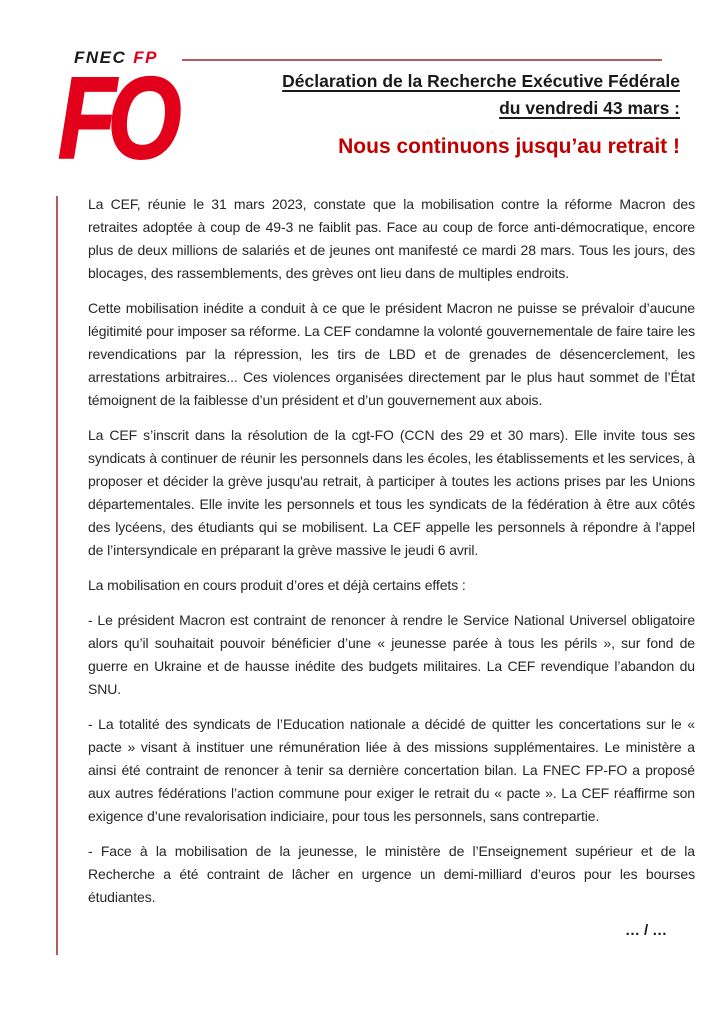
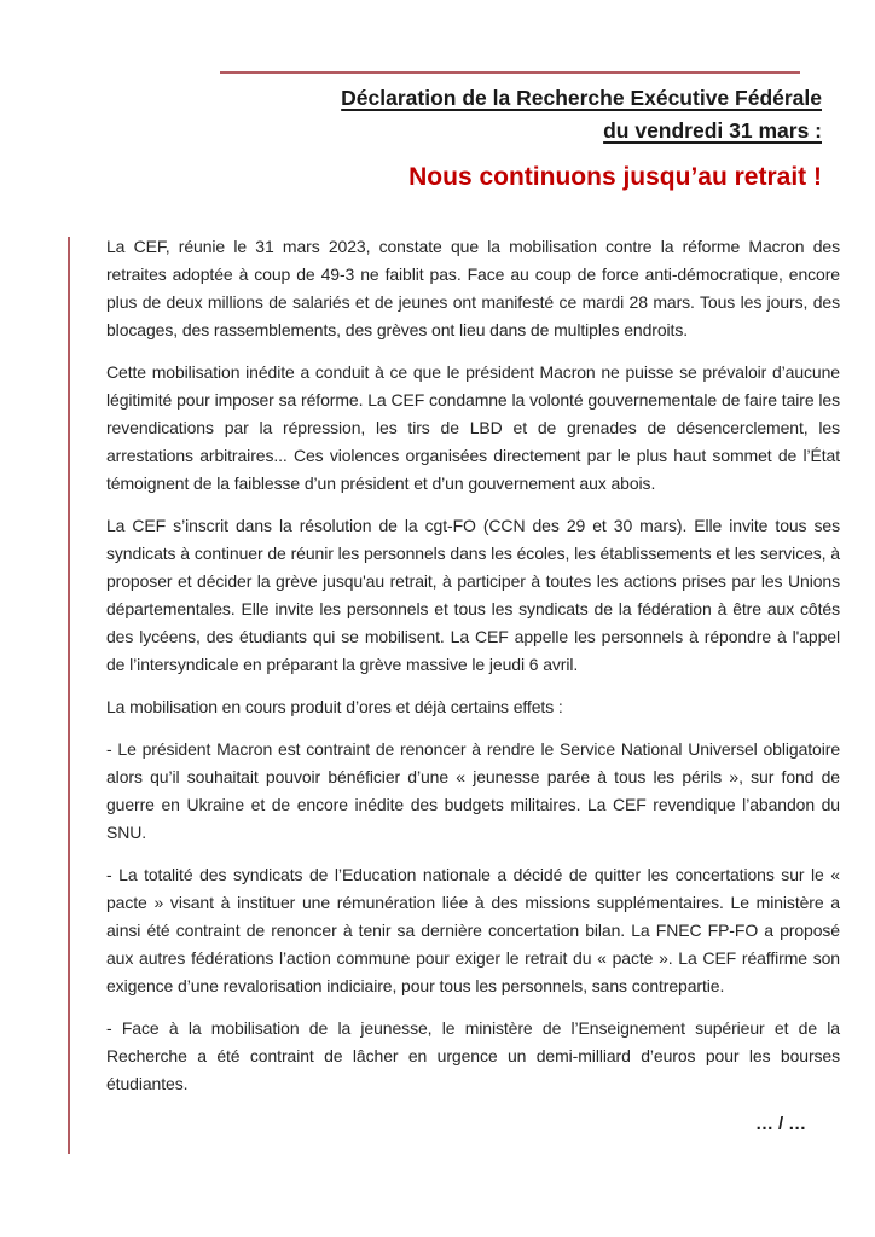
- FNEC FP
- FO
  Déclaration de la Recherche Exécutive Fédérale
- du vendredi 43 mars :
+ du vendredi 31 mars :
  Nous continuons jusqu’au retrait !
  La CEF, réunie le 31 mars 2023, constate que la mobilisation contre la réforme Macron des retraites adoptée à coup de 49-3 ne faiblit pas. Face au coup de force anti-démocratique, encore plus de deux millions de salariés et de jeunes ont manifesté ce mardi 28 mars. Tous les jours, des blocages, des rassemblements, des grèves ont lieu dans de multiples endroits.
  Cette mobilisation inédite a conduit à ce que le président Macron ne puisse se prévaloir d’aucune légitimité pour imposer sa réforme. La CEF condamne la volonté gouvernementale de faire taire les revendications par la répression, les tirs de LBD et de grenades de désencerclement, les arrestations arbitraires... Ces violences organisées directement par le plus haut sommet de l’État témoignent de la faiblesse d’un président et d’un gouvernement aux abois.
  La CEF s’inscrit dans la résolution de la cgt-FO (CCN des 29 et 30 mars). Elle invite tous ses syndicats à continuer de réunir les personnels dans les écoles, les établissements et les services, à proposer et décider la grève jusqu'au retrait, à participer à toutes les actions prises par les Unions départementales. Elle invite les personnels et tous les syndicats de la fédération à être aux côtés des lycéens, des étudiants qui se mobilisent. La CEF appelle les personnels à répondre à l'appel de l’intersyndicale en préparant la grève massive le jeudi 6 avril.
  La mobilisation en cours produit d’ores et déjà certains effets :
- - Le président Macron est contraint de renoncer à rendre le Service National Universel obligatoire alors qu’il souhaitait pouvoir bénéficier d’une « jeunesse parée à tous les périls », sur fond de guerre en Ukraine et de hausse inédite des budgets militaires. La CEF revendique l’abandon du SNU.
+ - Le président Macron est contraint de renoncer à rendre le Service National Universel obligatoire alors qu’il souhaitait pouvoir bénéficier d’une « jeunesse parée à tous les périls », sur fond de guerre en Ukraine et de encore inédite des budgets militaires. La CEF revendique l’abandon du SNU.
  - La totalité des syndicats de l’Education nationale a décidé de quitter les concertations sur le « pacte » visant à instituer une rémunération liée à des missions supplémentaires. Le ministère a ainsi été contraint de renoncer à tenir sa dernière concertation bilan. La FNEC FP-FO a proposé aux autres fédérations l’action commune pour exiger le retrait du « pacte ». La CEF réaffirme son exigence d’une revalorisation indiciaire, pour tous les personnels, sans contrepartie.
  - Face à la mobilisation de la jeunesse, le ministère de l’Enseignement supérieur et de la Recherche a été contraint de lâcher en urgence un demi-milliard d’euros pour les bourses étudiantes.
  … / …
